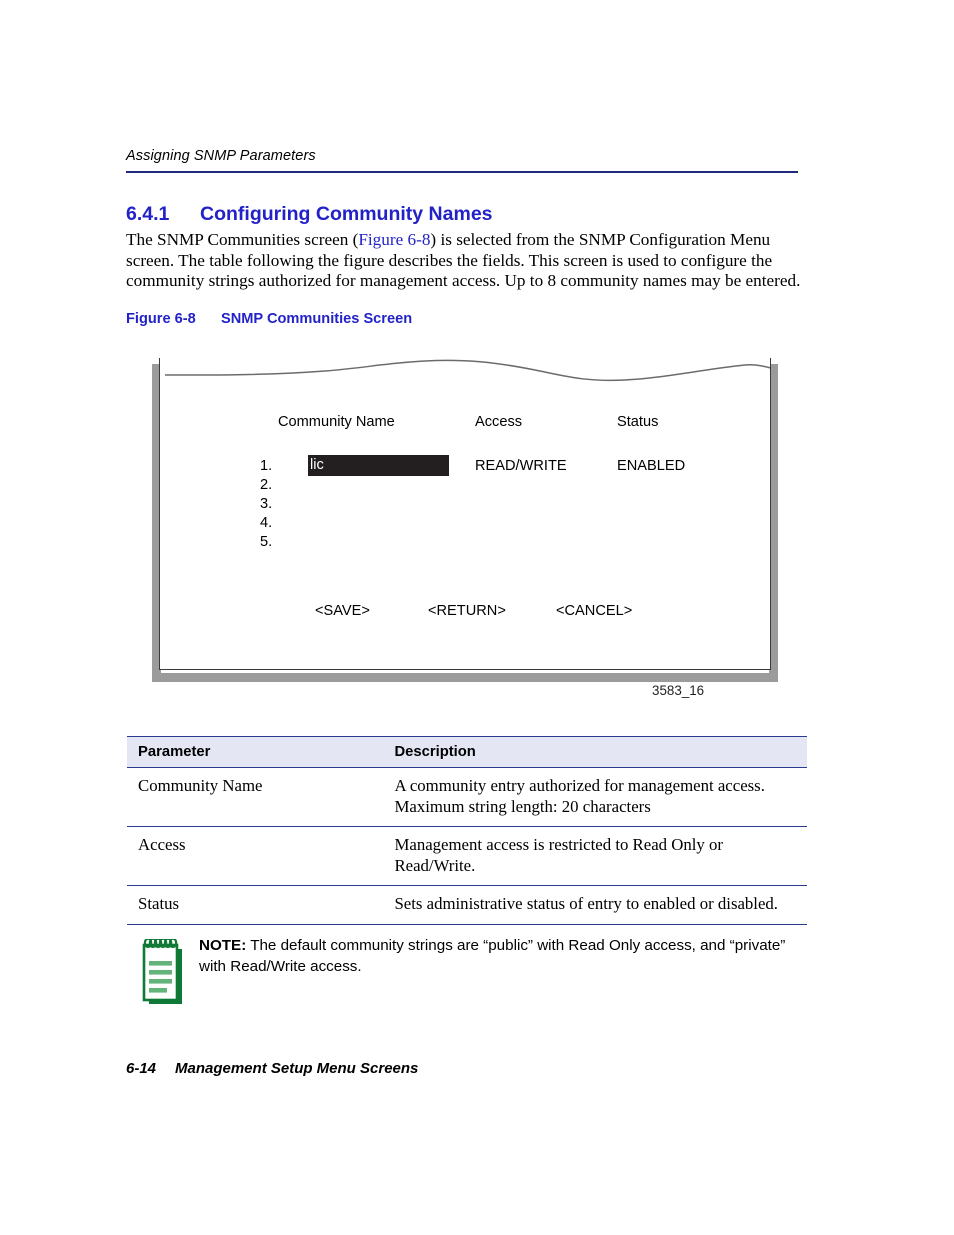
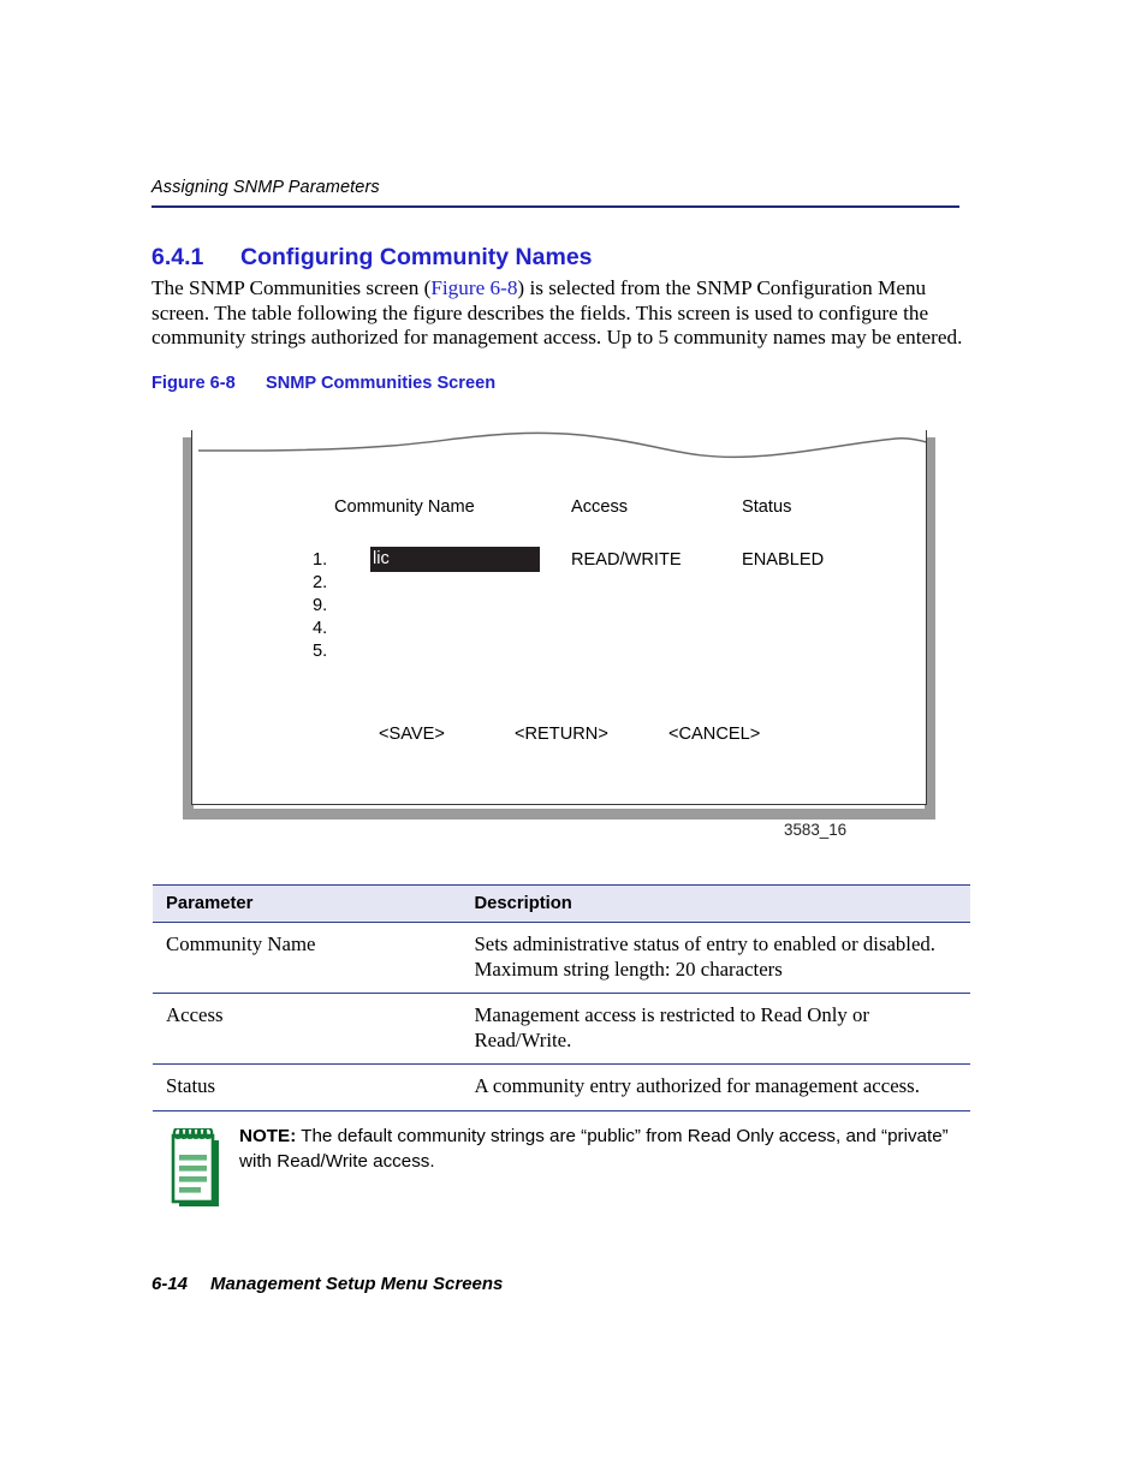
  Assigning SNMP Parameters
  6.4.1 Configuring Community Names
- The SNMP Communities screen (Figure 6-8) is selected from the SNMP Configuration Menu screen. The table following the figure describes the fields. This screen is used to configure the community strings authorized for management access. Up to 8 community names may be entered.
+ The SNMP Communities screen (Figure 6-8) is selected from the SNMP Configuration Menu screen. The table following the figure describes the fields. This screen is used to configure the community strings authorized for management access. Up to 5 community names may be entered.
  Figure 6-8 SNMP Communities Screen
  Community Name
  Access
  Status
  1.
  lic
  READ/WRITE
  ENABLED
  2.
- 3.
+ 9.
  4.
  5.
  <SAVE>
  <RETURN>
  <CANCEL>
  3583_16
  Parameter	Description
- Community Name	A community entry authorized for management access. Maximum string length: 20 characters
+ Community Name	Sets administrative status of entry to enabled or disabled. Maximum string length: 20 characters
  Access	Management access is restricted to Read Only or Read/Write.
- Status	Sets administrative status of entry to enabled or disabled.
+ Status	A community entry authorized for management access.
- NOTE: The default community strings are “public” with Read Only access, and “private” with Read/Write access.
+ NOTE: The default community strings are “public” from Read Only access, and “private” with Read/Write access.
  6-14 Management Setup Menu Screens
